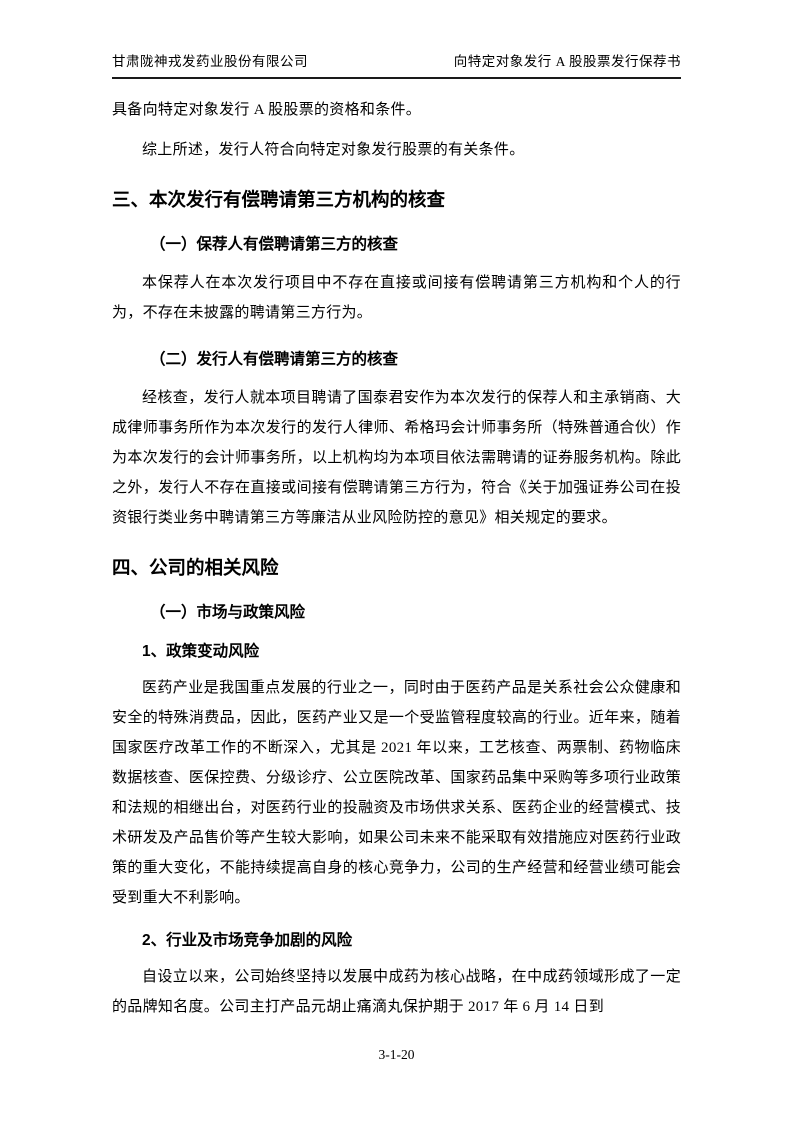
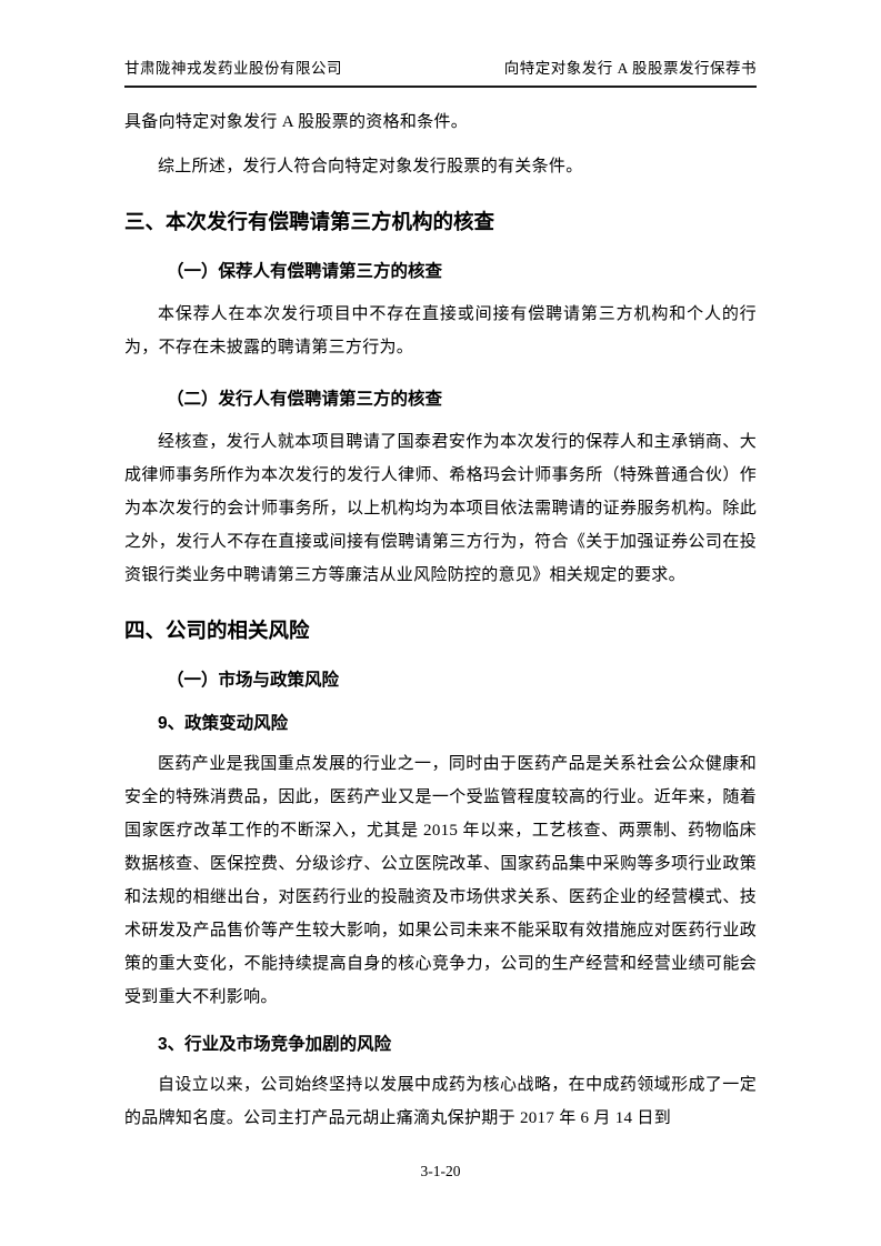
  甘肃陇神戎发药业股份有限公司
  向特定对象发行 A 股股票发行保荐书
  具备向特定对象发行 A 股股票的资格和条件。
  综上所述，发行人符合向特定对象发行股票的有关条件。
  三、本次发行有偿聘请第三方机构的核查
  （一）保荐人有偿聘请第三方的核查
  本保荐人在本次发行项目中不存在直接或间接有偿聘请第三方机构和个人的行为，不存在未披露的聘请第三方行为。
  （二）发行人有偿聘请第三方的核查
  经核查，发行人就本项目聘请了国泰君安作为本次发行的保荐人和主承销商、大成律师事务所作为本次发行的发行人律师、希格玛会计师事务所（特殊普通合伙）作为本次发行的会计师事务所，以上机构均为本项目依法需聘请的证券服务机构。除此之外，发行人不存在直接或间接有偿聘请第三方行为，符合《关于加强证券公司在投资银行类业务中聘请第三方等廉洁从业风险防控的意见》相关规定的要求。
  四、公司的相关风险
  （一）市场与政策风险
- 1、政策变动风险
+ 9、政策变动风险
- 医药产业是我国重点发展的行业之一，同时由于医药产品是关系社会公众健康和安全的特殊消费品，因此，医药产业又是一个受监管程度较高的行业。近年来，随着国家医疗改革工作的不断深入，尤其是 2021 年以来，工艺核查、两票制、药物临床数据核查、医保控费、分级诊疗、公立医院改革、国家药品集中采购等多项行业政策和法规的相继出台，对医药行业的投融资及市场供求关系、医药企业的经营模式、技术研发及产品售价等产生较大影响，如果公司未来不能采取有效措施应对医药行业政策的重大变化，不能持续提高自身的核心竞争力，公司的生产经营和经营业绩可能会受到重大不利影响。
+ 医药产业是我国重点发展的行业之一，同时由于医药产品是关系社会公众健康和安全的特殊消费品，因此，医药产业又是一个受监管程度较高的行业。近年来，随着国家医疗改革工作的不断深入，尤其是 2015 年以来，工艺核查、两票制、药物临床数据核查、医保控费、分级诊疗、公立医院改革、国家药品集中采购等多项行业政策和法规的相继出台，对医药行业的投融资及市场供求关系、医药企业的经营模式、技术研发及产品售价等产生较大影响，如果公司未来不能采取有效措施应对医药行业政策的重大变化，不能持续提高自身的核心竞争力，公司的生产经营和经营业绩可能会受到重大不利影响。
- 2、行业及市场竞争加剧的风险
+ 3、行业及市场竞争加剧的风险
  自设立以来，公司始终坚持以发展中成药为核心战略，在中成药领域形成了一定的品牌知名度。公司主打产品元胡止痛滴丸保护期于 2017 年 6 月 14 日到
  3-1-20
